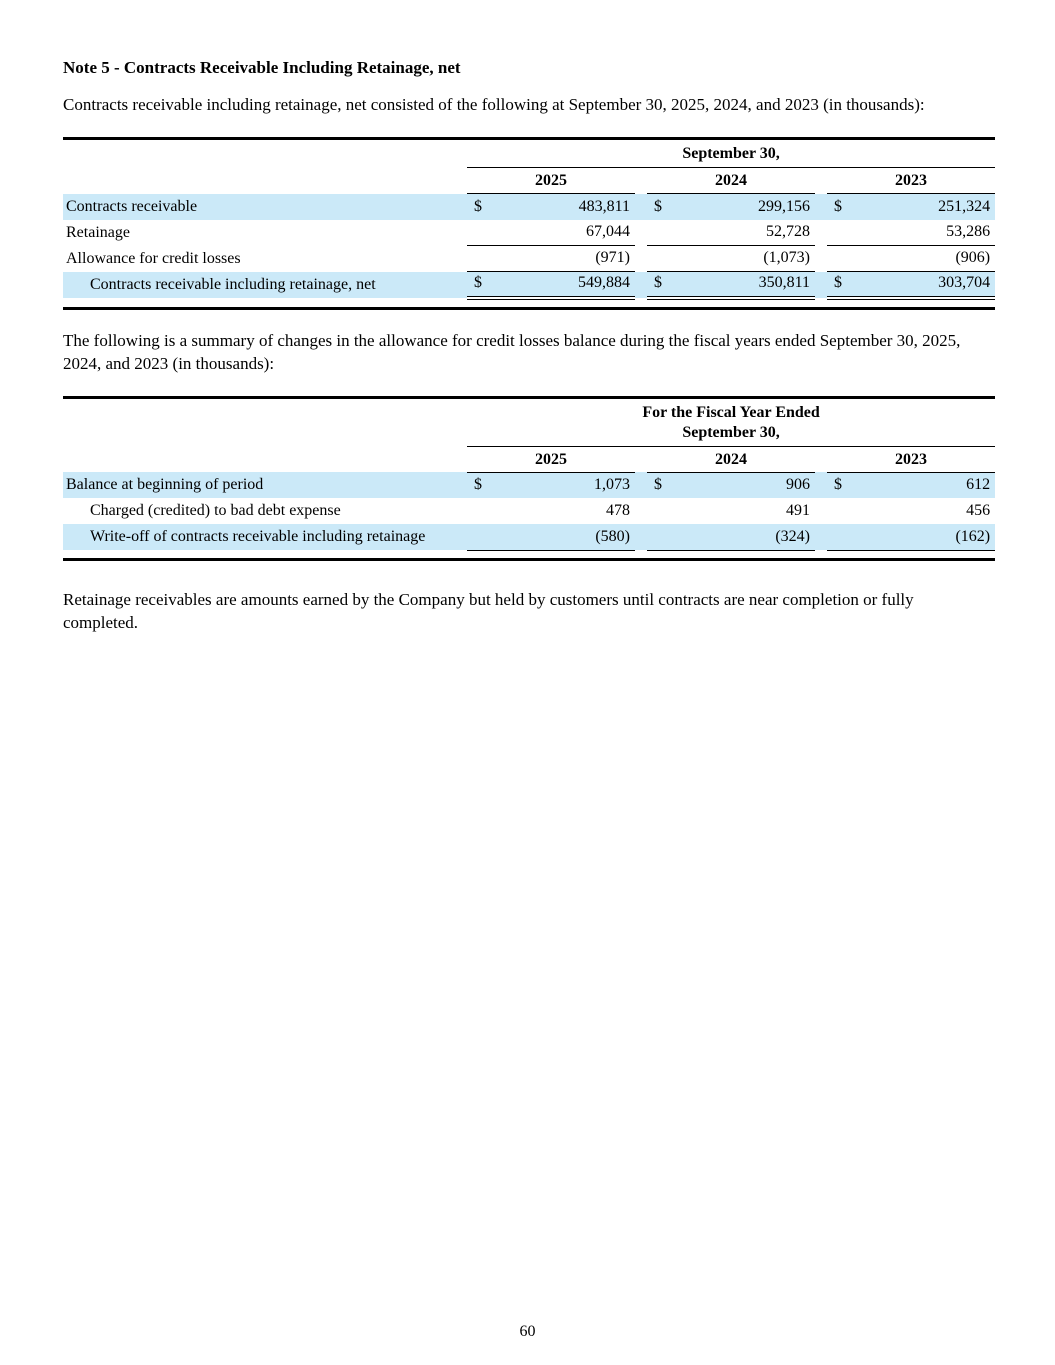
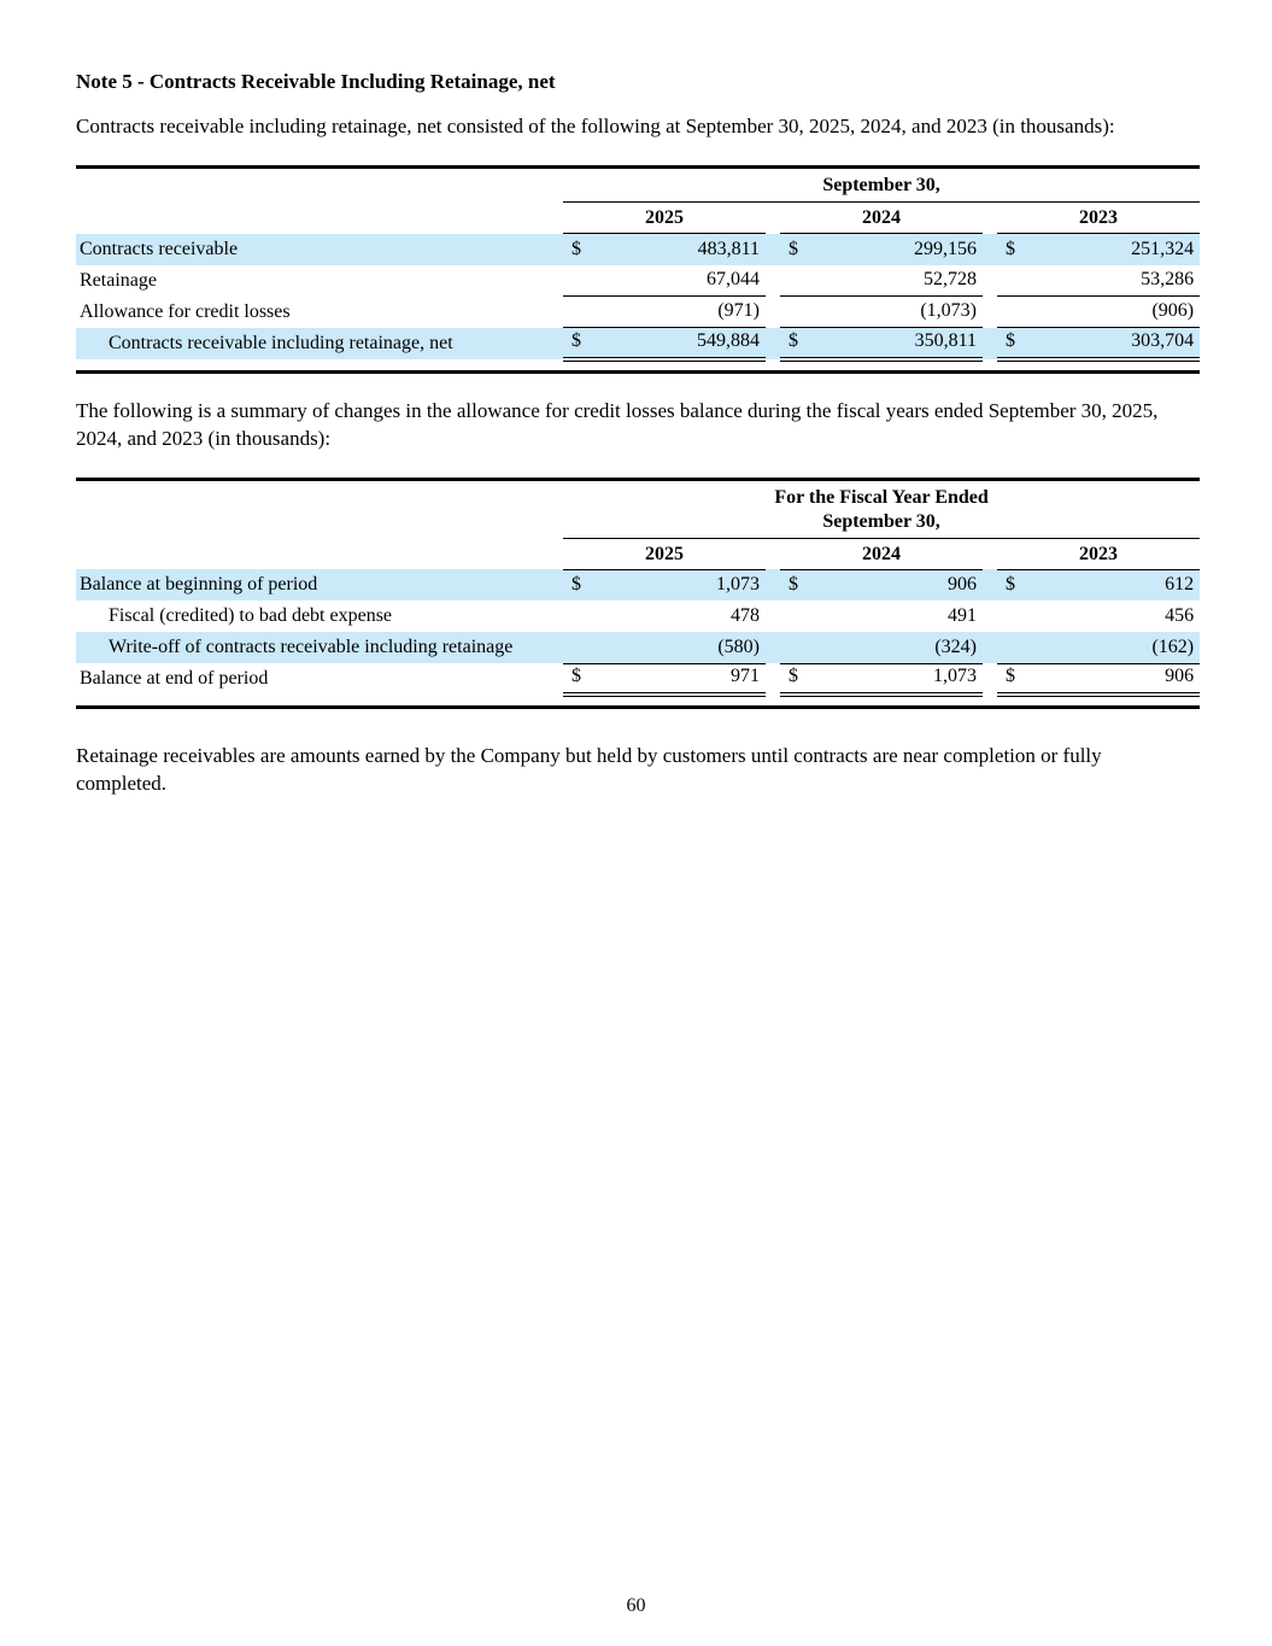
  Note 5 - Contracts Receivable Including Retainage, net
  Contracts receivable including retainage, net consisted of the following at September 30, 2025, 2024, and 2023 (in thousands):
  	September 30,
  	2025		2024		2023
  Contracts receivable	$	483,811		$	299,156		$	251,324
  Retainage		67,044			52,728			53,286
  Allowance for credit losses		(971)			(1,073)			(906)
  Contracts receivable including retainage, net	$	549,884		$	350,811		$	303,704
  The following is a summary of changes in the allowance for credit losses balance during the fiscal years ended September 30, 2025,
  2024, and 2023 (in thousands):
  	For the Fiscal Year Ended September 30,
  	2025		2024		2023
  Balance at beginning of period	$	1,073		$	906		$	612
- Charged (credited) to bad debt expense		478			491			456
+ Fiscal (credited) to bad debt expense		478			491			456
  Write-off of contracts receivable including retainage		(580)			(324)			(162)
+ Balance at end of period	$	971		$	1,073		$	906
  Retainage receivables are amounts earned by the Company but held by customers until contracts are near completion or fully
  completed.
  60
